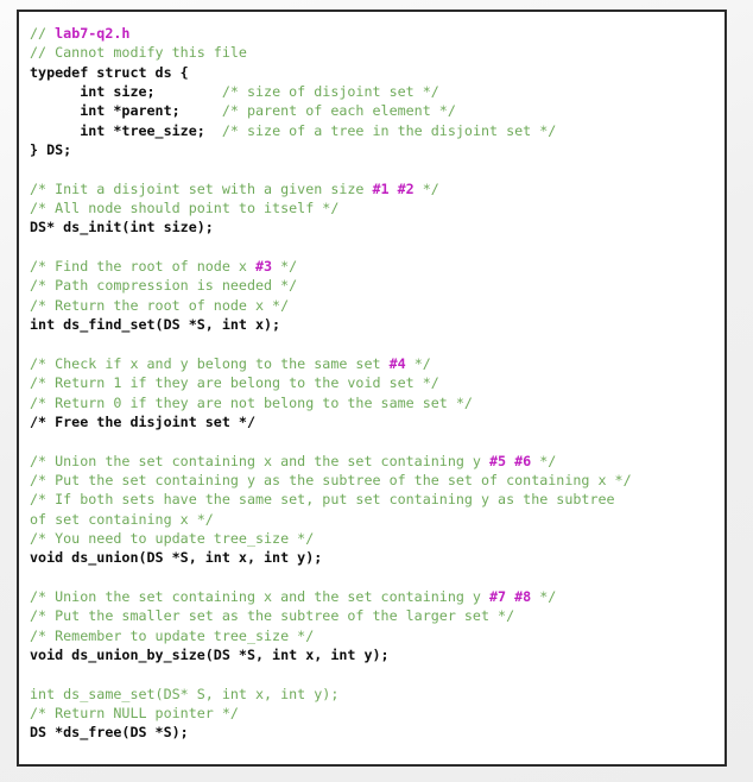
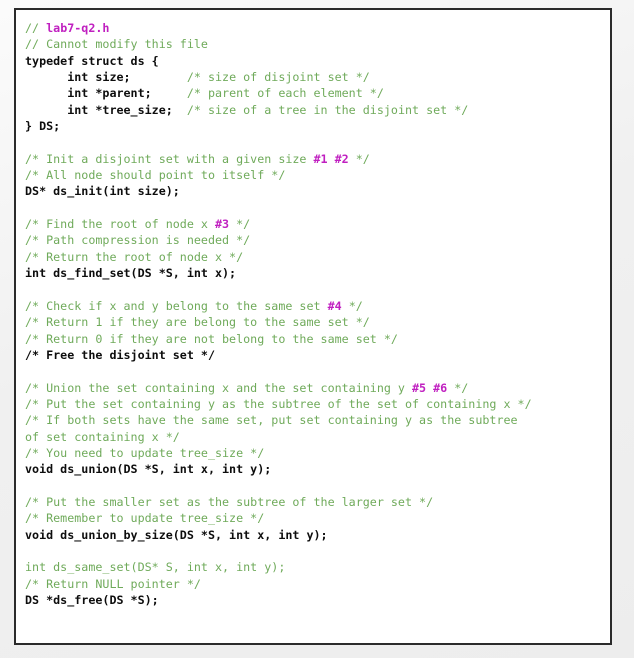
  // lab7-q2.h
  // Cannot modify this file
  typedef struct ds {
  int size; /* size of disjoint set */
  int *parent; /* parent of each element */
  int *tree_size; /* size of a tree in the disjoint set */
  } DS;
  /* Init a disjoint set with a given size #1 #2 */
  /* All node should point to itself */
  DS* ds_init(int size);
  /* Find the root of node x #3 */
  /* Path compression is needed */
  /* Return the root of node x */
  int ds_find_set(DS *S, int x);
  /* Check if x and y belong to the same set #4 */
- /* Return 1 if they are belong to the void set */
+ /* Return 1 if they are belong to the same set */
  /* Return 0 if they are not belong to the same set */
  /* Free the disjoint set */
  /* Union the set containing x and the set containing y #5 #6 */
  /* Put the set containing y as the subtree of the set of containing x */
  /* If both sets have the same set, put set containing y as the subtree
  of set containing x */
  /* You need to update tree_size */
  void ds_union(DS *S, int x, int y);
- /* Union the set containing x and the set containing y #7 #8 */
  /* Put the smaller set as the subtree of the larger set */
  /* Remember to update tree_size */
  void ds_union_by_size(DS *S, int x, int y);
  int ds_same_set(DS* S, int x, int y);
  /* Return NULL pointer */
  DS *ds_free(DS *S);
